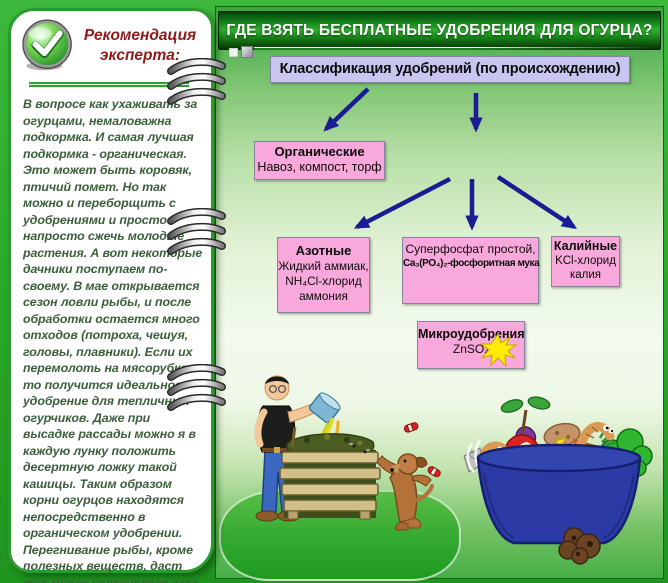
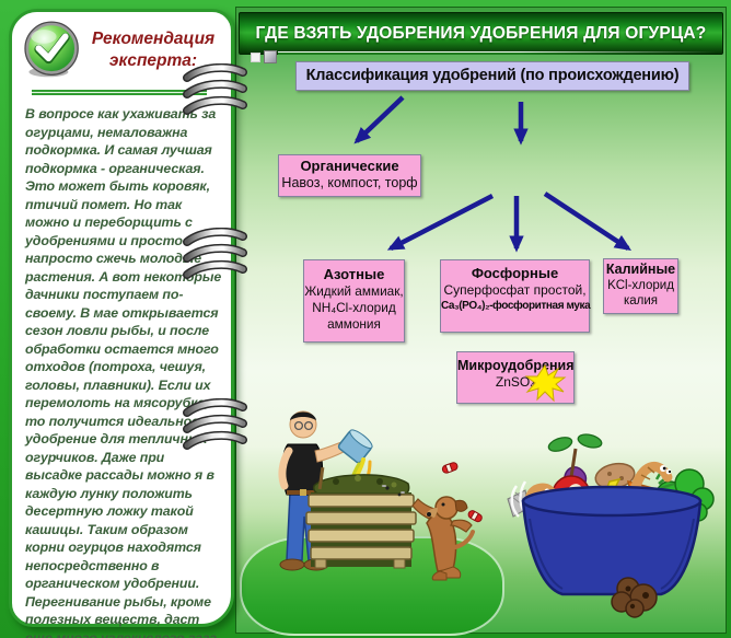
- ГДЕ ВЗЯТЬ БЕСПЛАТНЫЕ УДОБРЕНИЯ ДЛЯ ОГУРЦА?
+ ГДЕ ВЗЯТЬ УДОБРЕНИЯ УДОБРЕНИЯ ДЛЯ ОГУРЦА?
  Классификация удобрений (по происхождению)
  Органические
  Навоз, компост, торф
  Азотные
  Жидкий аммиак,
  NH₄Cl-хлорид
  аммония
+ Фосфорные
  Суперфосфат простой,
  Ca₃(PO₄)₂-фосфоритная мука
  Калийные
  KCl-хлорид
  калия
  Микроудобрния
  ZnSO₄
  Рекомендация эксперта:
  В вопросе как ухаживать за огурцами, немаловажна подкормка. И самая лучшая подкормка - органическая. Это может быть коровяк, птичий помет. Но так можно и переборщить с удобрениями и просто напросто сжечь молоде растения. А вот некотрые дачники поступаем по-своему. В мае открывается сезон ловли рыбы, и после обработки остается много отходов (потроха, чешуя, головы, плавники). Если их перемолоть на мясорубк то получится идеально удобрение для тепличн огурчиков. Даже при высадке рассады можно я в каждую лунку положить десертную ложку такой кашицы. Таким образом корни огурцов находятся непосредственно в органическом удобрении. Перегнивание рыбы, кроме полезных веществ, даст
